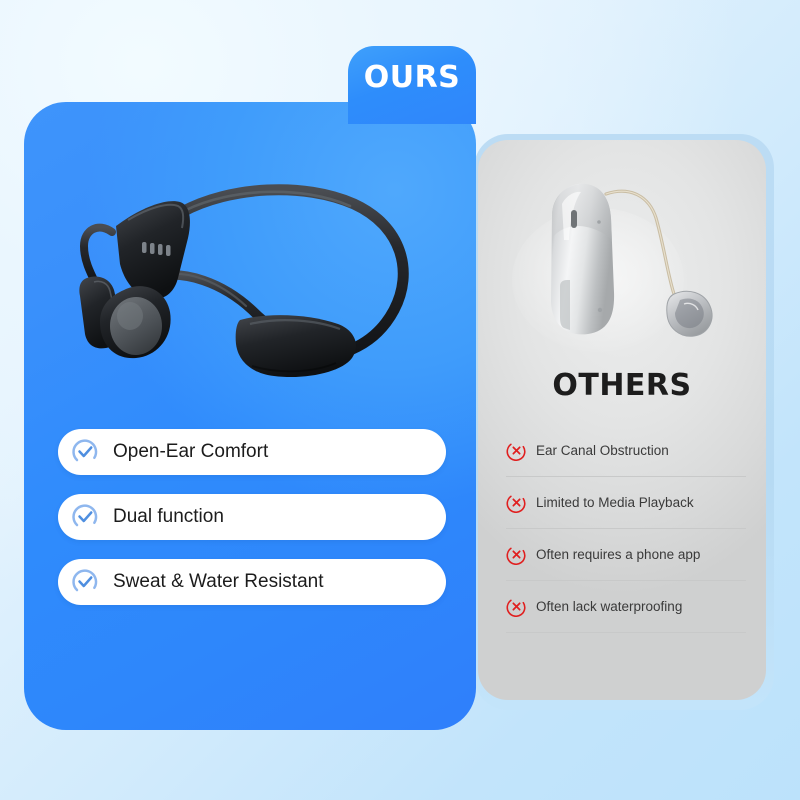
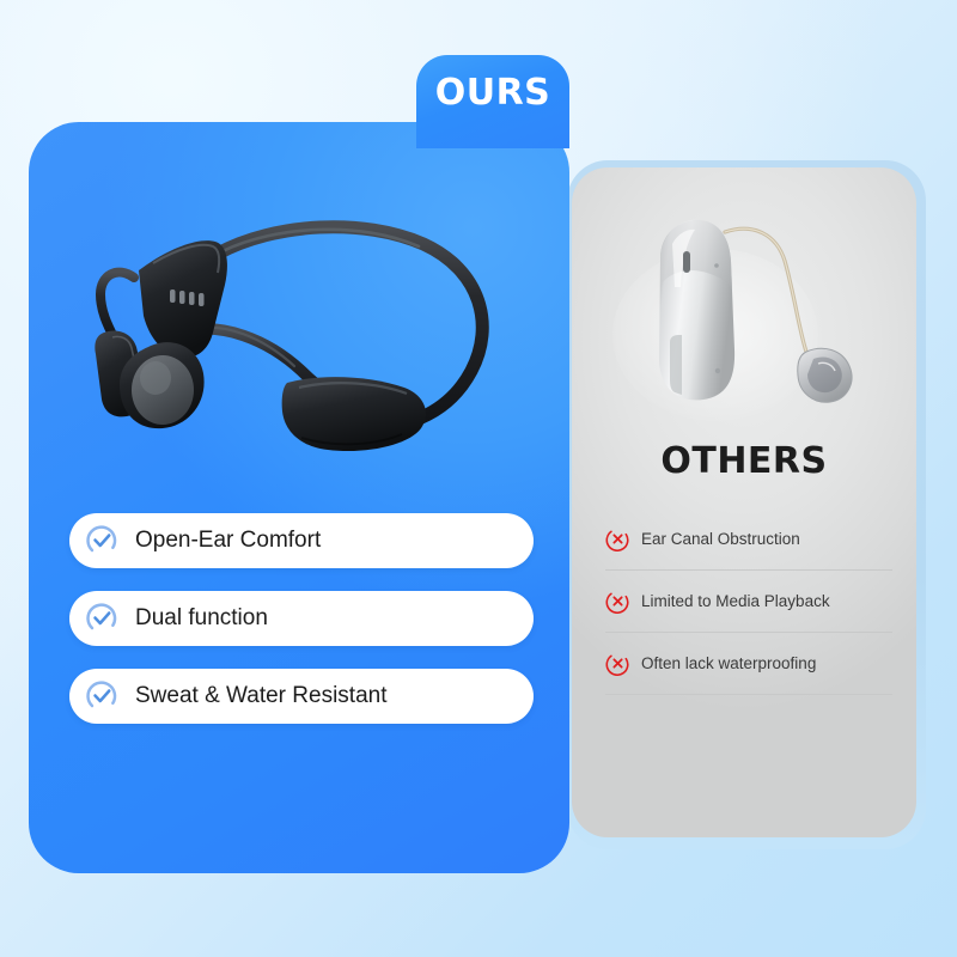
  OURS
  OTHERS
  Ear Canal Obstruction
  Limited to Media Playback
- Often requires a phone app
  Often lack waterproofing
  Open-Ear Comfort
  Dual function
  Sweat & Water Resistant
